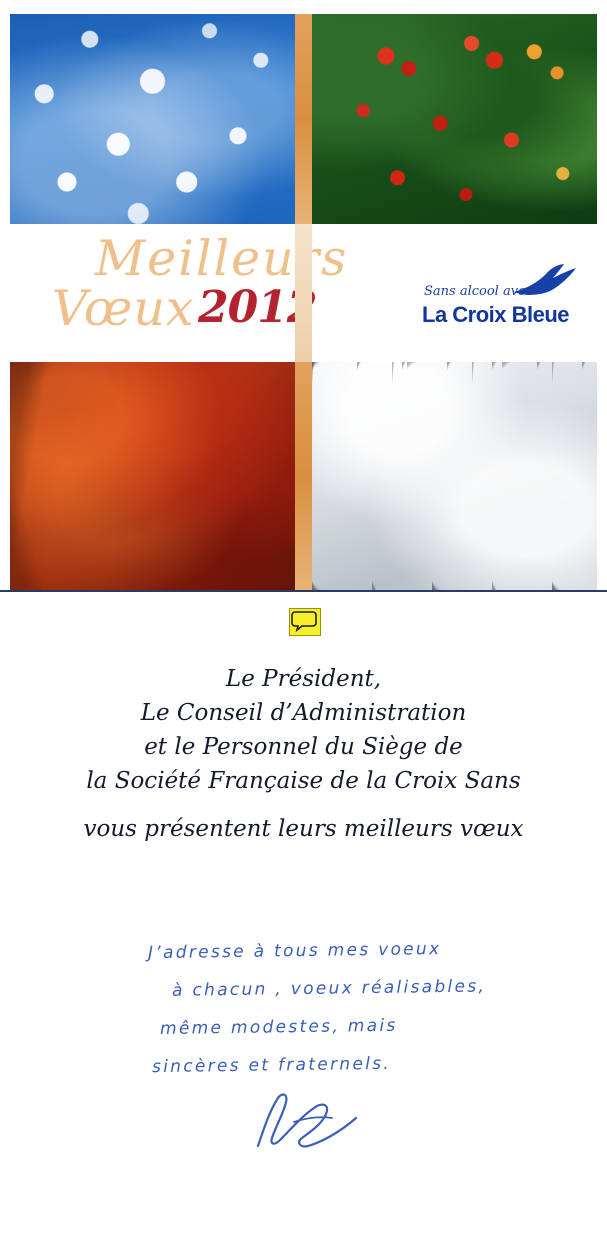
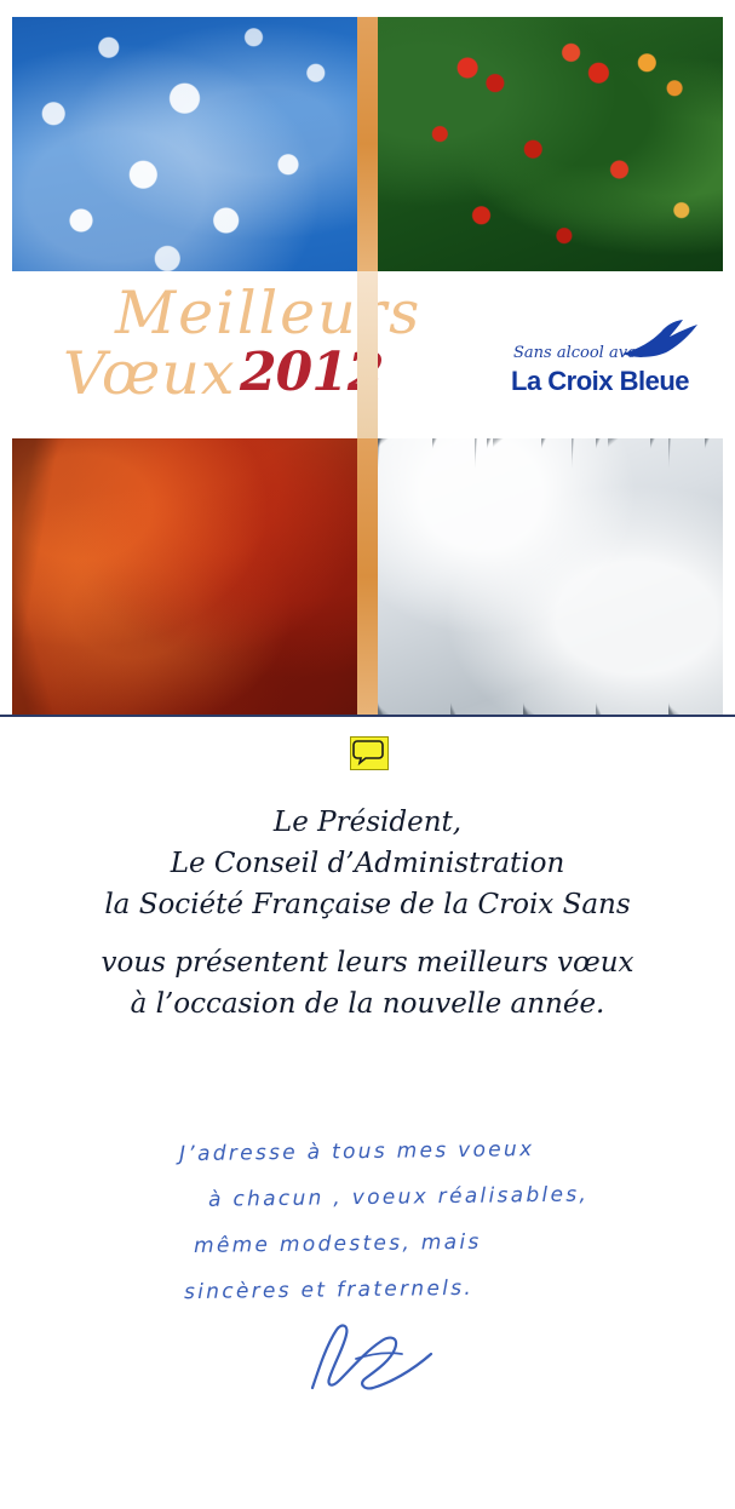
  Meilleus
  Vœux
  201
  Sans alcool avec
  La Croix Bleue
  Le Président,
  Le Conseil d’Administration
- et le Personnel du Siège de
  la Société Française de la Croix Sans
  vous présentent leurs meilleurs vœux
+ à l’occasion de la nouvelle année.
  J’adresse à tous mes voeux
  à chacun , voeux réalisables,
  même modestes, mais
  sincères et fraternels.
